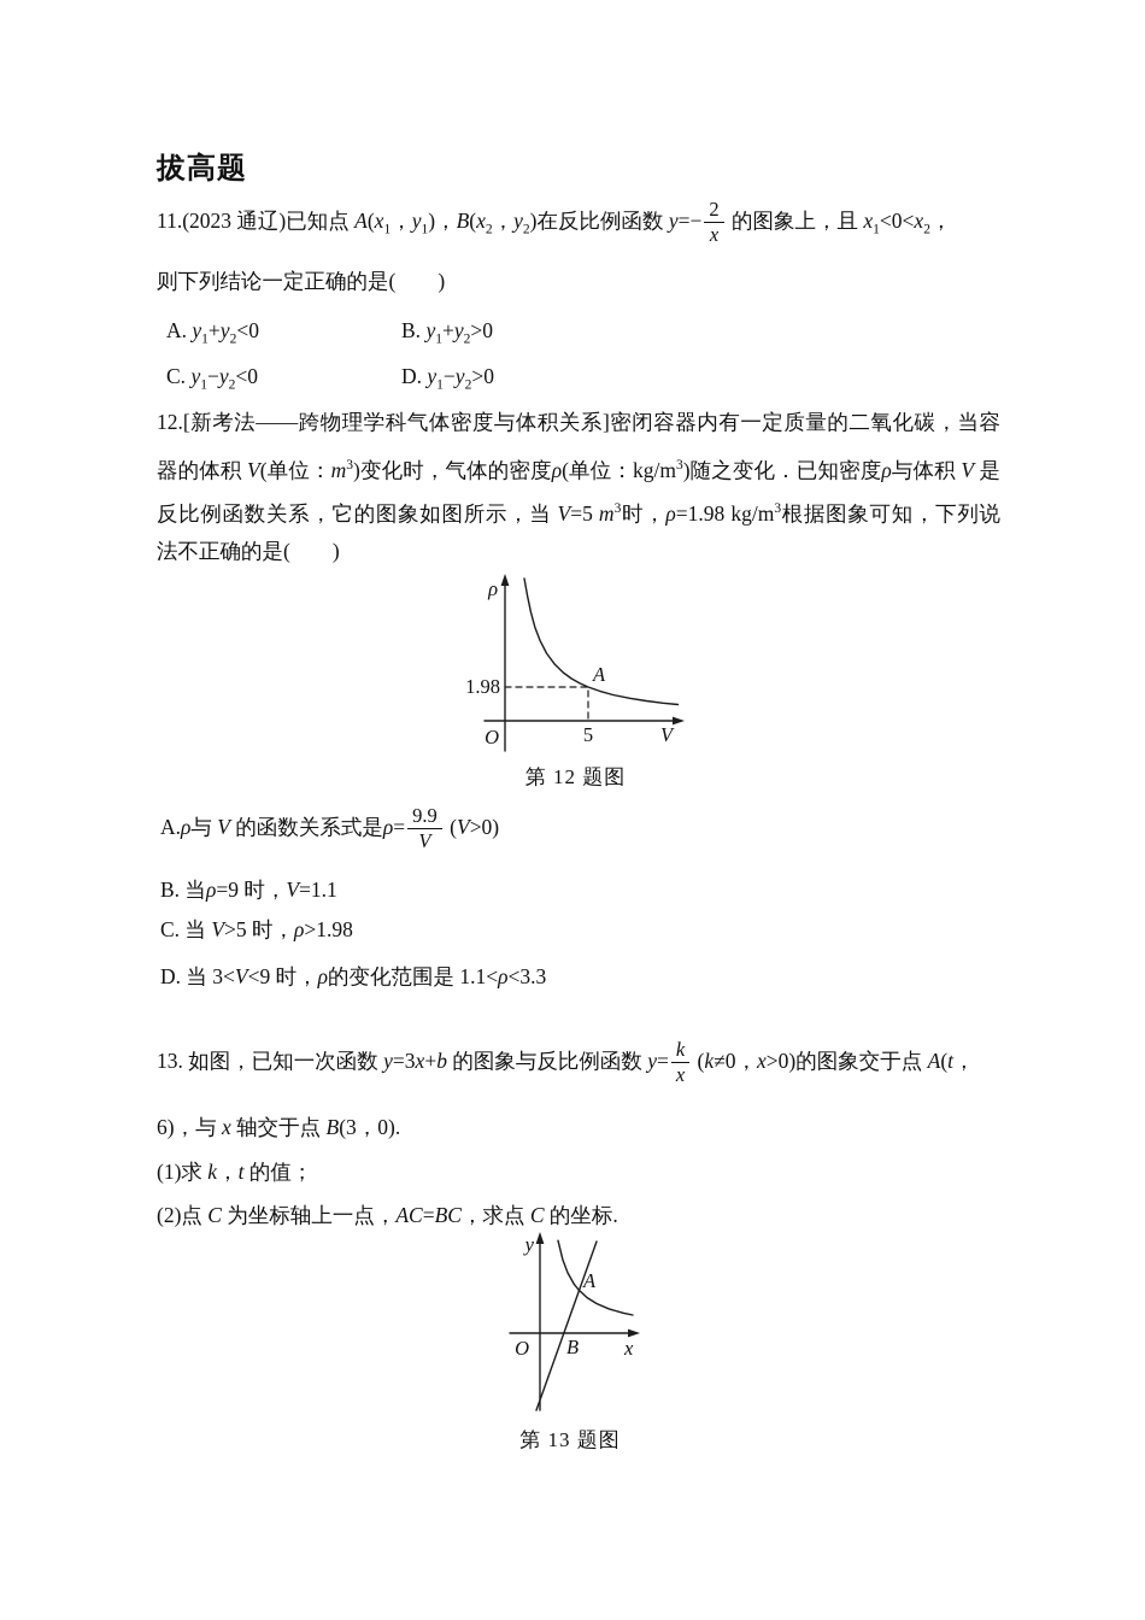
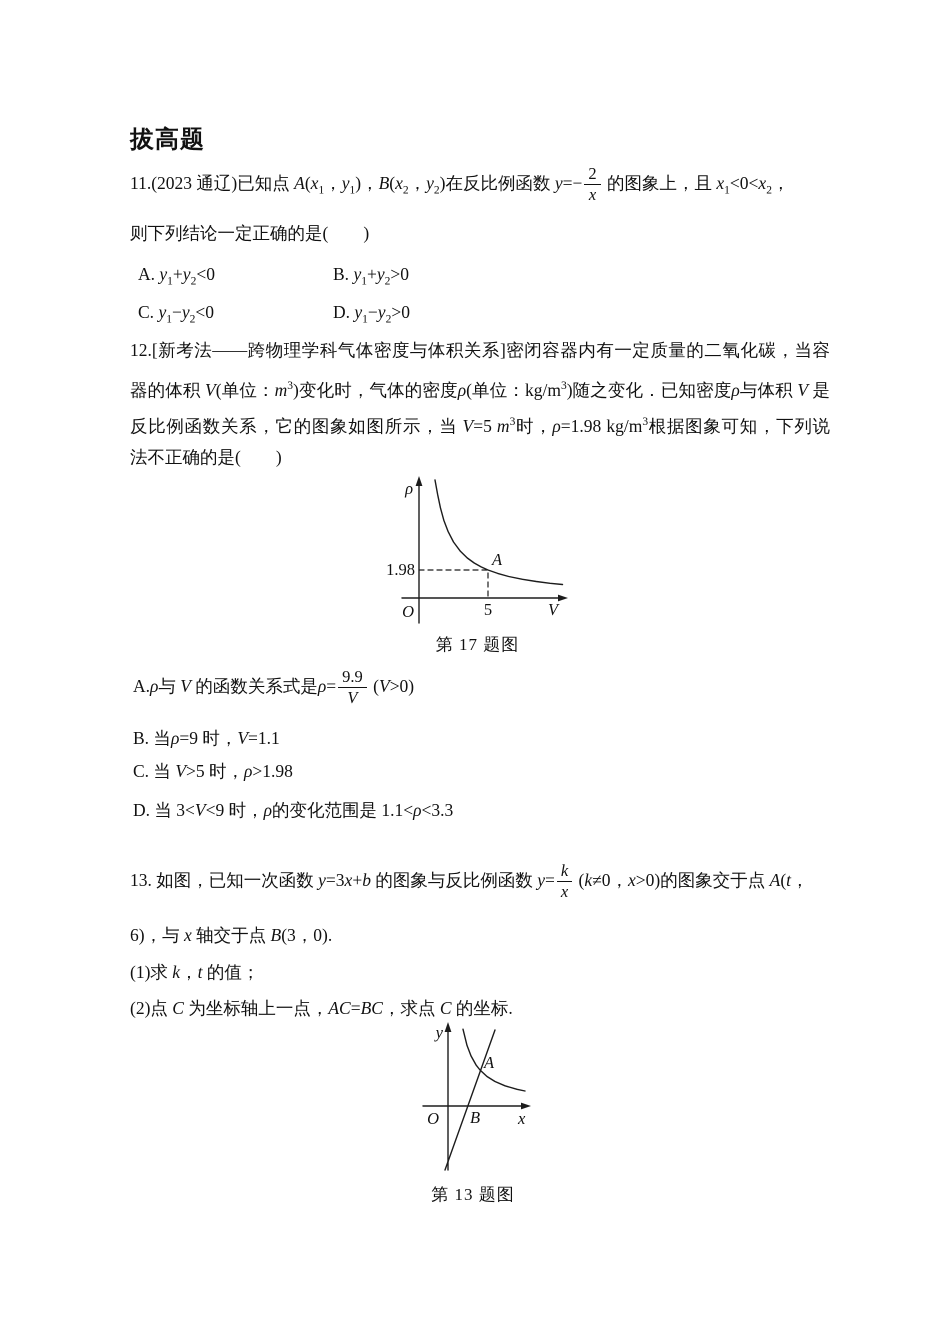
  拔高题
  11.(2023 通辽)已知点 A(x1，y1)，B(x2，y2)在反比例函数 y=−
  2
  x
  的图象上，且 x1<0<x2，
  则下列结论一定正确的是( )
  A. y1+y2<0
  B. y1+y2>0
  C. y1−y2<0
  D. y1−y2>0
  12.[新考法——跨物理学科气体密度与体积关系]密闭容器内有一定质量的二氧化碳，当容
  器的体积 V(单位：m3)变化时，气体的密度ρ(单位：kg/m3)随之变化．已知密度ρ与体积 V 是
  反比例函数关系，它的图象如图所示，当 V=5 m3时，ρ=1.98 kg/m3根据图象可知，下列说
  法不正确的是( )
  ρ
  1.98
  O
  5
  V
  A
- 第 12 题图
+ 第 17 题图
  A.ρ与 V 的函数关系式是ρ=
  9.9
  V
  (V>0)
  B. 当ρ=9 时，V=1.1
  C. 当 V>5 时，ρ>1.98
  D. 当 3<V<9 时，ρ的变化范围是 1.1<ρ<3.3
  13. 如图，已知一次函数 y=3x+b 的图象与反比例函数 y=
  k
  x
  (k≠0，x>0)的图象交于点 A(t，
  6)，与 x 轴交于点 B(3，0).
  (1)求 k，t 的值；
  (2)点 C 为坐标轴上一点，AC=BC，求点 C 的坐标.
  y
  x
  O
  B
  A
  第 13 题图
